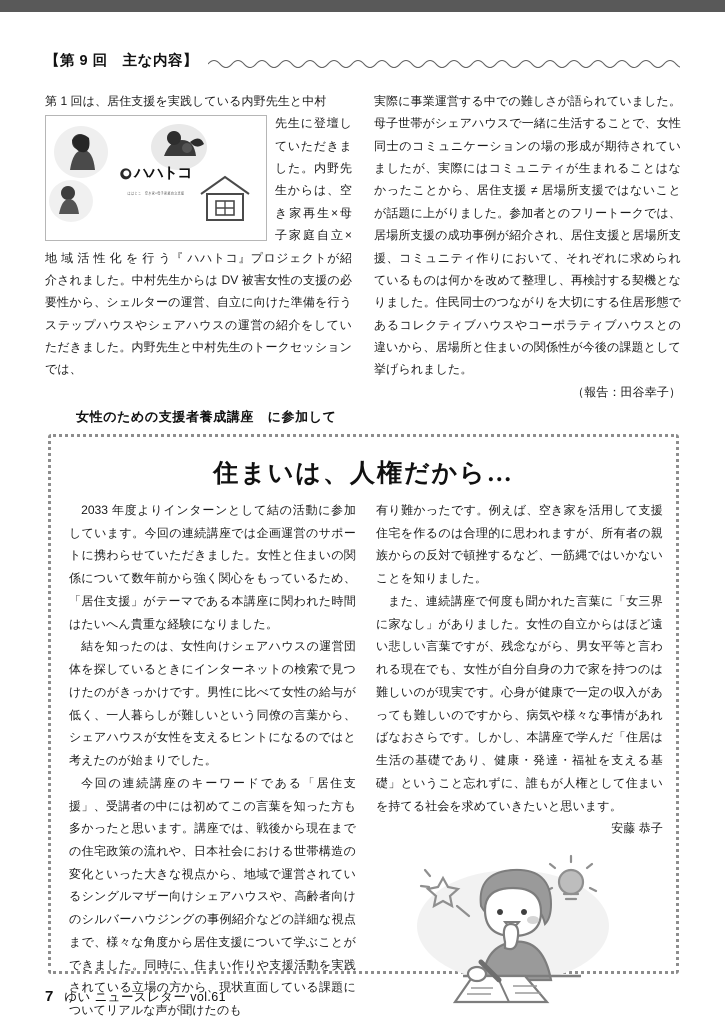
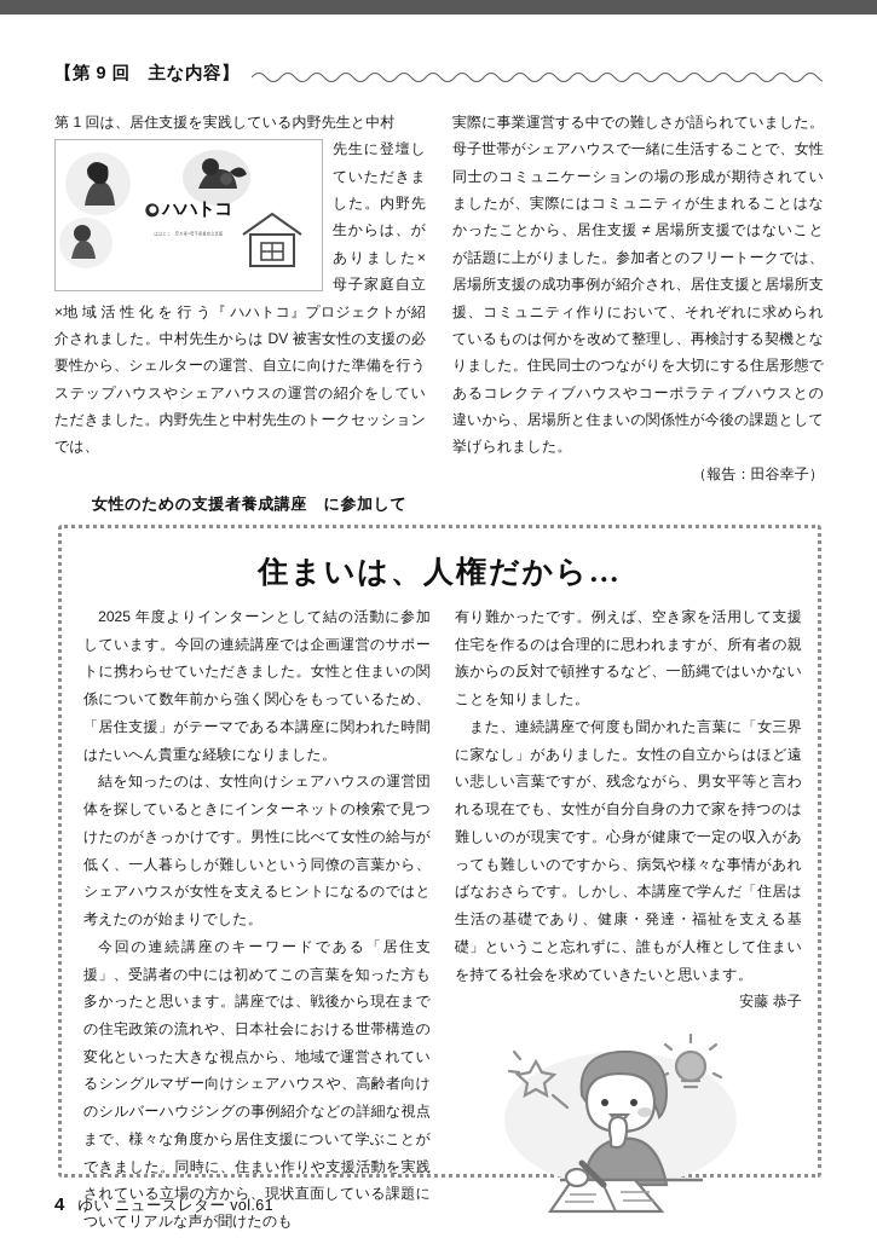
  【第 9 回 主な内容】
  第 1 回は、居住支援を実践している内野先生と中村
  ハハトコ
- 先生に登壇していただきました。内野先生からは、空き家再生×母子家庭自立×地 域 活 性 化 を 行 う『 ハハトコ』プロジェクトが紹介されました。中村先生からは DV 被害女性の支援の必要性から、シェルターの運営、自立に向けた準備を行うステップハウスやシェアハウスの運営の紹介をしていただきました。内野先生と中村先生のトークセッションでは、
+ 先生に登壇していただきました。内野先生からは、がありました×母子家庭自立×地 域 活 性 化 を 行 う『 ハハトコ』プロジェクトが紹介されました。中村先生からは DV 被害女性の支援の必要性から、シェルターの運営、自立に向けた準備を行うステップハウスやシェアハウスの運営の紹介をしていただきました。内野先生と中村先生のトークセッションでは、
  実際に事業運営する中での難しさが語られていました。母子世帯がシェアハウスで一緒に生活することで、女性同士のコミュニケーションの場の形成が期待されていましたが、実際にはコミュニティが生まれることはなかったことから、居住支援 ≠ 居場所支援ではないことが話題に上がりました。参加者とのフリートークでは、居場所支援の成功事例が紹介され、居住支援と居場所支援、コミュニティ作りにおいて、それぞれに求められているものは何かを改めて整理し、再検討する契機となりました。住民同士のつながりを大切にする住居形態であるコレクティブハウスやコーポラティブハウスとの違いから、居場所と住まいの関係性が今後の課題として挙げられました。
  （報告：田谷幸子）
  女性のための支援者養成講座 に参加して
  住まいは、人権だから…
- 2033 年度よりインターンとして結の活動に参加しています。今回の連続講座では企画運営のサポートに携わらせていただきました。女性と住まいの関係について数年前から強く関心をもっているため、「居住支援」がテーマである本講座に関われた時間はたいへん貴重な経験になりました。
+ 2025 年度よりインターンとして結の活動に参加しています。今回の連続講座では企画運営のサポートに携わらせていただきました。女性と住まいの関係について数年前から強く関心をもっているため、「居住支援」がテーマである本講座に関われた時間はたいへん貴重な経験になりました。
  結を知ったのは、女性向けシェアハウスの運営団体を探しているときにインターネットの検索で見つけたのがきっかけです。男性に比べて女性の給与が低く、一人暮らしが難しいという同僚の言葉から、シェアハウスが女性を支えるヒントになるのではと考えたのが始まりでした。
  今回の連続講座のキーワードである「居住支援」、受講者の中には初めてこの言葉を知った方も多かったと思います。講座では、戦後から現在までの住宅政策の流れや、日本社会における世帯構造の変化といった大きな視点から、地域で運営されているシングルマザー向けシェアハウスや、高齢者向けのシルバーハウジングの事例紹介などの詳細な視点まで、様々な角度から居住支援について学ぶことができました。同時に、住まい作りや支援活動を実践されている立場の方から、現状直面している課題についてリアルな声が聞けたのも
  有り難かったです。例えば、空き家を活用して支援住宅を作るのは合理的に思われますが、所有者の親族からの反対で頓挫するなど、一筋縄ではいかないことを知りました。
  また、連続講座で何度も聞かれた言葉に「女三界に家なし」がありました。女性の自立からはほど遠い悲しい言葉ですが、残念ながら、男女平等と言われる現在でも、女性が自分自身の力で家を持つのは難しいのが現実です。心身が健康で一定の収入があっても難しいのですから、病気や様々な事情があればなおさらです。しかし、本講座で学んだ「住居は生活の基礎であり、健康・発達・福祉を支える基礎」ということ忘れずに、誰もが人権として住まいを持てる社会を求めていきたいと思います。
  安藤 恭子
- 7
+ 4
  ゆい ニュースレター vol.61
